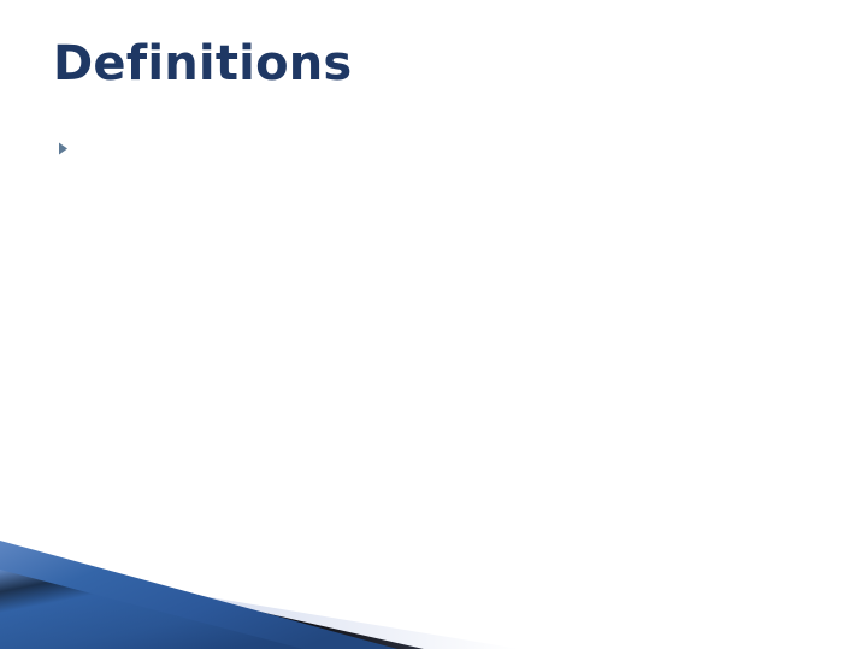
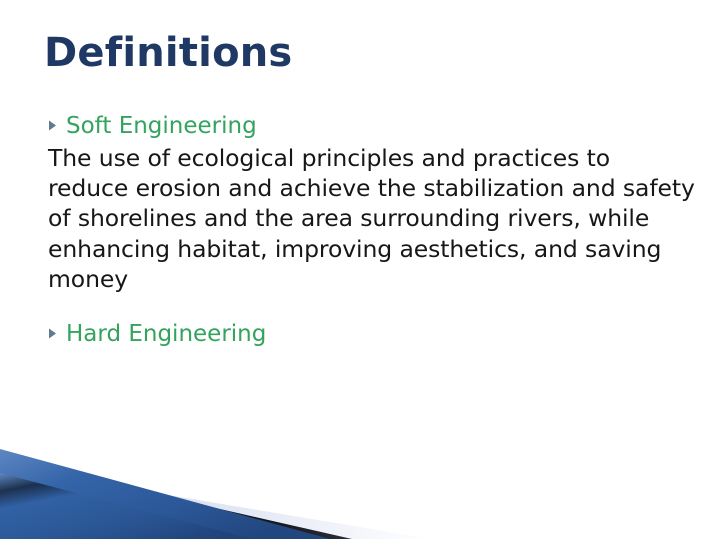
  Definitions
+ Soft Engineering
+ The use of ecological principles and practices to reduce erosion and achieve the stabilization and safety of shorelines and the area surrounding rivers, while enhancing habitat, improving aesthetics, and saving money
+ Hard Engineering
